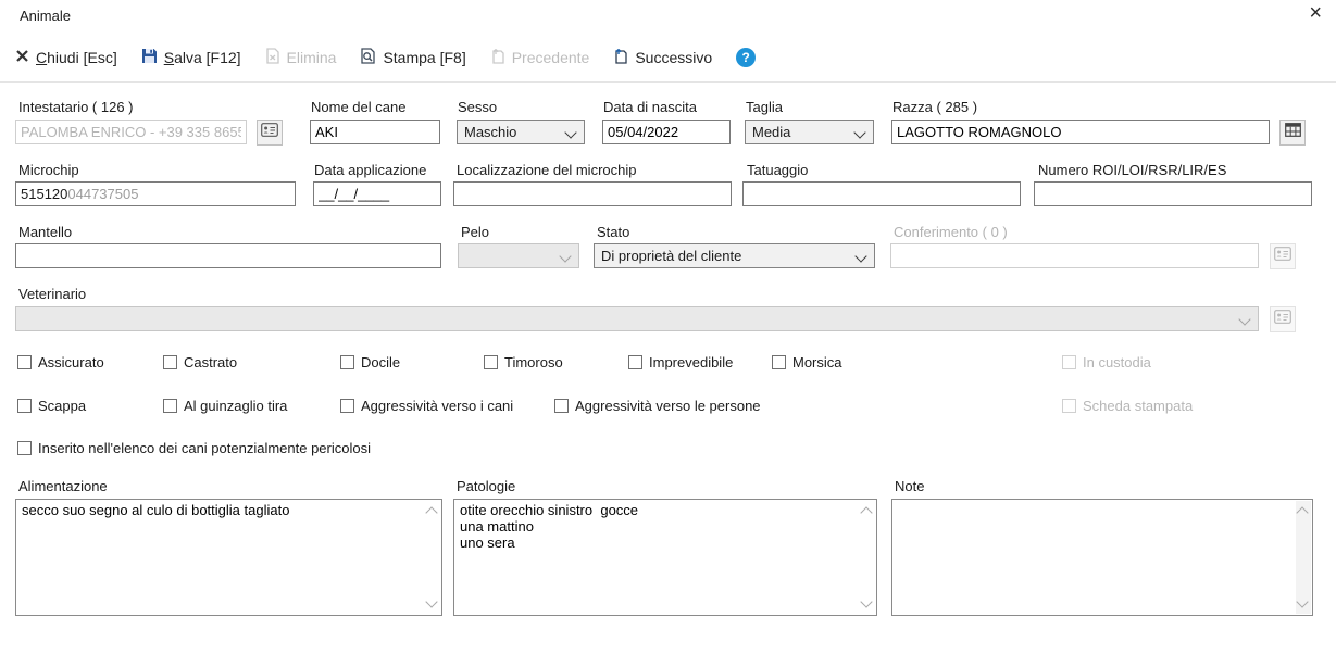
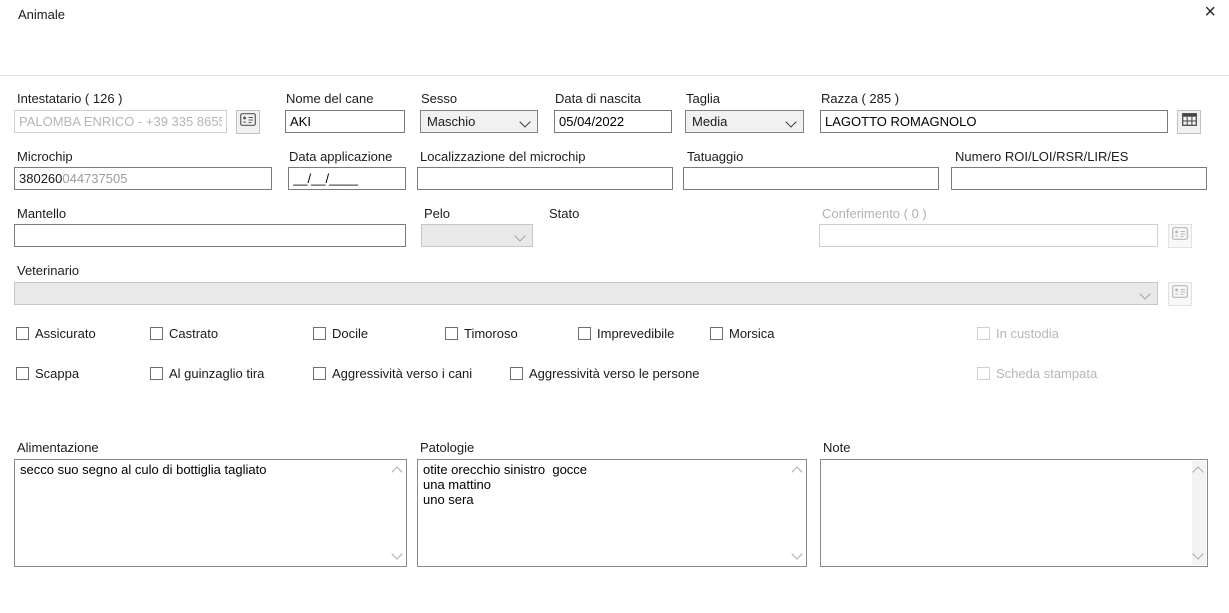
  Animale
  ×
- Chiudi [Esc]
- Salva [F12]
- Elimina
- Stampa [F8]
- Precedente
- Successivo
- ?
  Intestatario ( 126 )
  PALOMBA ENRICO - +39 335 865
  Nome del cane
  AKI
  Sesso
  Maschio
  Data di nascita
  05/04/2022
  Taglia
  Media
  Razza ( 285 )
  LAGOTTO ROMAGNOLO
  Microchip
- 515120
+ 380260
  044737505
  Data applicazione
  __/__/____
  Localizzazione del microchip
  Tatuaggio
  Numero ROI/LOI/RSR/LIR/ES
  Mantello
  Pelo
  Stato
- Di proprietà del cliente
  Conferimento ( 0 )
  Veterinario
  Assicurato
  Castrato
  Docile
  Timoroso
  Imprevedibile
  Morsica
  In custodia
  Scappa
  Al guinzaglio tira
  Aggressività verso i cani
  Aggressività verso le persone
  Scheda stampata
- Inserito nell'elenco dei cani potenzialmente pericolosi
  Alimentazione
  secco suo segno al culo di bottiglia tagliato
  Patologie
  otite orecchio sinistro gocce
  una mattino
  uno sera
  Note
